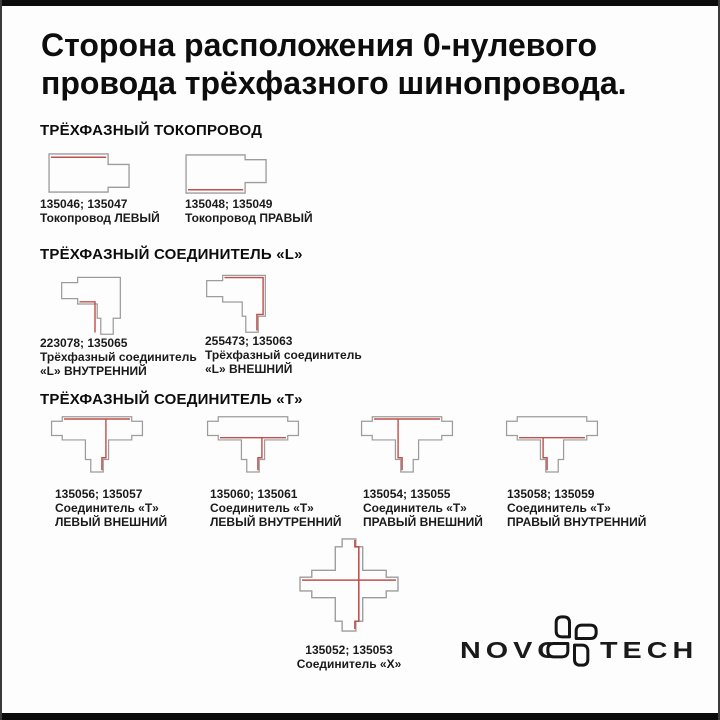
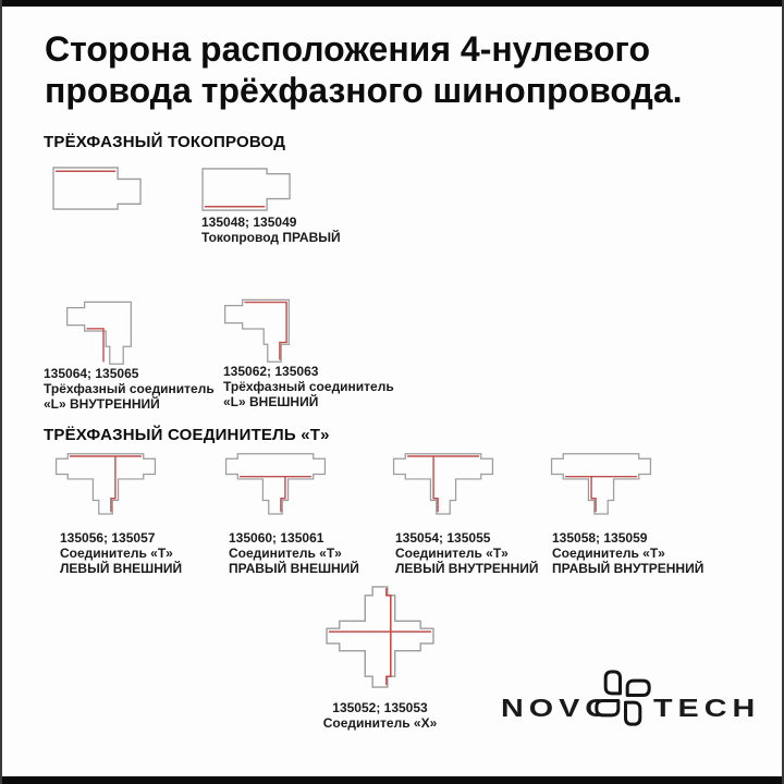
- Сторона расположения 0-нулевого
+ Сторона расположения 4-нулевого
  провода трёхфазного шинопровода.
  ТРЁХФАЗНЫЙ ТОКОПРОВОД
- 135046; 135047
- Токопровод ЛЕВЫЙ
  135048; 135049
  Токопровод ПРАВЫЙ
- ТРЁХФАЗНЫЙ СОЕДИНИТЕЛЬ «L»
- 223078; 135065
+ 135064; 135065
  Трёхфазный соединитель
  «L» ВНУТРЕННИЙ
- 255473; 135063
+ 135062; 135063
  Трёхфазный соединитель
  «L» ВНЕШНИЙ
  ТРЁХФАЗНЫЙ СОЕДИНИТЕЛЬ «Т»
  135056; 135057
  Соединитель «Т»
  ЛЕВЫЙ ВНЕШНИЙ
  135060; 135061
  Соединитель «Т»
- ЛЕВЫЙ ВНУТРЕННИЙ
+ ПРАВЫЙ ВНЕШНИЙ
  135054; 135055
  Соединитель «Т»
- ПРАВЫЙ ВНЕШНИЙ
+ ЛЕВЫЙ ВНУТРЕННИЙ
  135058; 135059
  Соединитель «Т»
  ПРАВЫЙ ВНУТРЕННИЙ
  135052; 135053
  Соединитель «Х»
  NOV
  TECH
